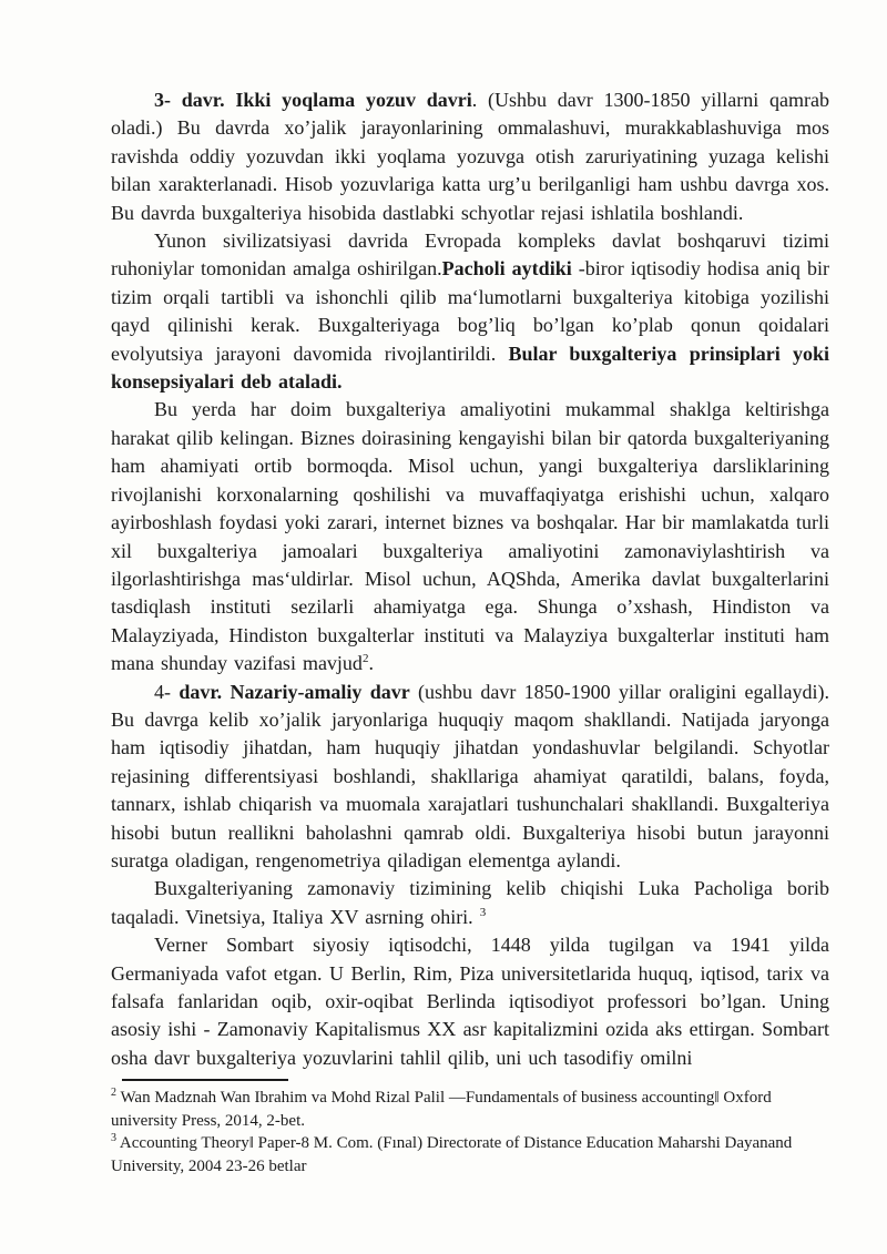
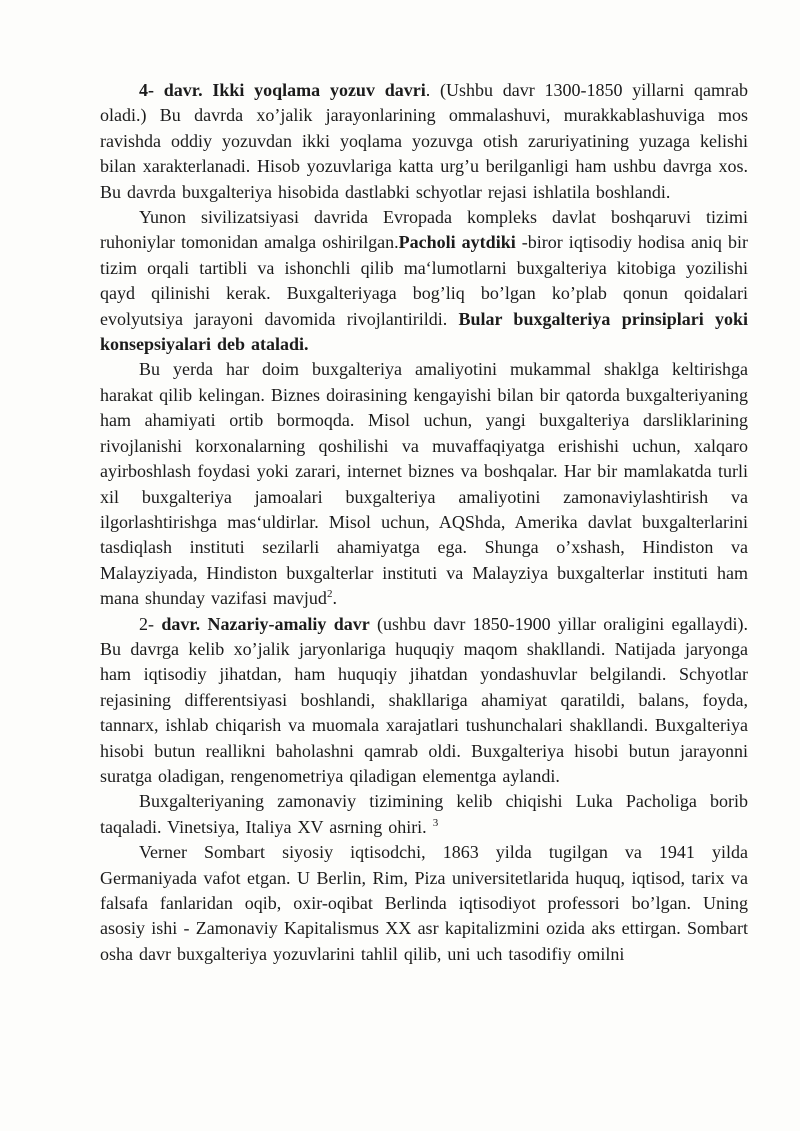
- 3- davr. Ikki yoqlama yozuv davri. (Ushbu davr 1300-1850 yillarni qamrab oladi.) Bu davrda xo’jalik jarayonlarining ommalashuvi, murakkablashuviga mos ravishda oddiy yozuvdan ikki yoqlama yozuvga otish zaruriyatining yuzaga kelishi bilan xarakterlanadi. Hisob yozuvlariga katta urg’u berilganligi ham ushbu davrga xos. Bu davrda buxgalteriya hisobida dastlabki schyotlar rejasi ishlatila boshlandi.
+ 4- davr. Ikki yoqlama yozuv davri. (Ushbu davr 1300-1850 yillarni qamrab oladi.) Bu davrda xo’jalik jarayonlarining ommalashuvi, murakkablashuviga mos ravishda oddiy yozuvdan ikki yoqlama yozuvga otish zaruriyatining yuzaga kelishi bilan xarakterlanadi. Hisob yozuvlariga katta urg’u berilganligi ham ushbu davrga xos. Bu davrda buxgalteriya hisobida dastlabki schyotlar rejasi ishlatila boshlandi.
  Yunon sivilizatsiyasi davrida Evropada kompleks davlat boshqaruvi tizimi ruhoniylar tomonidan amalga oshirilgan.Pacholi aytdiki -biror iqtisodiy hodisa aniq bir tizim orqali tartibli va ishonchli qilib ma‘lumotlarni buxgalteriya kitobiga yozilishi qayd qilinishi kerak. Buxgalteriyaga bog’liq bo’lgan ko’plab qonun qoidalari evolyutsiya jarayoni davomida rivojlantirildi. Bular buxgalteriya prinsiplari yoki konsepsiyalari deb ataladi.
  Bu yerda har doim buxgalteriya amaliyotini mukammal shaklga keltirishga harakat qilib kelingan. Biznes doirasining kengayishi bilan bir qatorda buxgalteriyaning ham ahamiyati ortib bormoqda. Misol uchun, yangi buxgalteriya darsliklarining rivojlanishi korxonalarning qoshilishi va muvaffaqiyatga erishishi uchun, xalqaro ayirboshlash foydasi yoki zarari, internet biznes va boshqalar. Har bir mamlakatda turli xil buxgalteriya jamoalari buxgalteriya amaliyotini zamonaviylashtirish va ilgorlashtirishga mas‘uldirlar. Misol uchun, AQShda, Amerika davlat buxgalterlarini tasdiqlash instituti sezilarli ahamiyatga ega. Shunga o’xshash, Hindiston va Malayziyada, Hindiston buxgalterlar instituti va Malayziya buxgalterlar instituti ham mana shunday vazifasi mavjud2.
- 4- davr. Nazariy-amaliy davr (ushbu davr 1850-1900 yillar oraligini egallaydi). Bu davrga kelib xo’jalik jaryonlariga huquqiy maqom shakllandi. Natijada jaryonga ham iqtisodiy jihatdan, ham huquqiy jihatdan yondashuvlar belgilandi. Schyotlar rejasining differentsiyasi boshlandi, shakllariga ahamiyat qaratildi, balans, foyda, tannarx, ishlab chiqarish va muomala xarajatlari tushunchalari shakllandi. Buxgalteriya hisobi butun reallikni baholashni qamrab oldi. Buxgalteriya hisobi butun jarayonni suratga oladigan, rengenometriya qiladigan elementga aylandi.
+ 2- davr. Nazariy-amaliy davr (ushbu davr 1850-1900 yillar oraligini egallaydi). Bu davrga kelib xo’jalik jaryonlariga huquqiy maqom shakllandi. Natijada jaryonga ham iqtisodiy jihatdan, ham huquqiy jihatdan yondashuvlar belgilandi. Schyotlar rejasining differentsiyasi boshlandi, shakllariga ahamiyat qaratildi, balans, foyda, tannarx, ishlab chiqarish va muomala xarajatlari tushunchalari shakllandi. Buxgalteriya hisobi butun reallikni baholashni qamrab oldi. Buxgalteriya hisobi butun jarayonni suratga oladigan, rengenometriya qiladigan elementga aylandi.
  Buxgalteriyaning zamonaviy tizimining kelib chiqishi Luka Pacholiga borib taqaladi. Vinetsiya, Italiya XV asrning ohiri. 3
- Verner Sombart siyosiy iqtisodchi, 1448 yilda tugilgan va 1941 yilda Germaniyada vafot etgan. U Berlin, Rim, Piza universitetlarida huquq, iqtisod, tarix va falsafa fanlaridan oqib, oxir-oqibat Berlinda iqtisodiyot professori bo’lgan. Uning asosiy ishi - Zamonaviy Kapitalismus XX asr kapitalizmini ozida aks ettirgan. Sombart osha davr buxgalteriya yozuvlarini tahlil qilib, uni uch tasodifiy omilni
+ Verner Sombart siyosiy iqtisodchi, 1863 yilda tugilgan va 1941 yilda Germaniyada vafot etgan. U Berlin, Rim, Piza universitetlarida huquq, iqtisod, tarix va falsafa fanlaridan oqib, oxir-oqibat Berlinda iqtisodiyot professori bo’lgan. Uning asosiy ishi - Zamonaviy Kapitalismus XX asr kapitalizmini ozida aks ettirgan. Sombart osha davr buxgalteriya yozuvlarini tahlil qilib, uni uch tasodifiy omilni
- 2 Wan Madznah Wan Ibrahim va Mohd Rizal Palil —Fundamentals of business accounting‖ Oxford university Press, 2014, 2-bet.
- 3 Accounting Theory‖ Paper-8 M. Com. (Fınal) Directorate of Distance Education Maharshi Dayanand University, 2004 23-26 betlar
